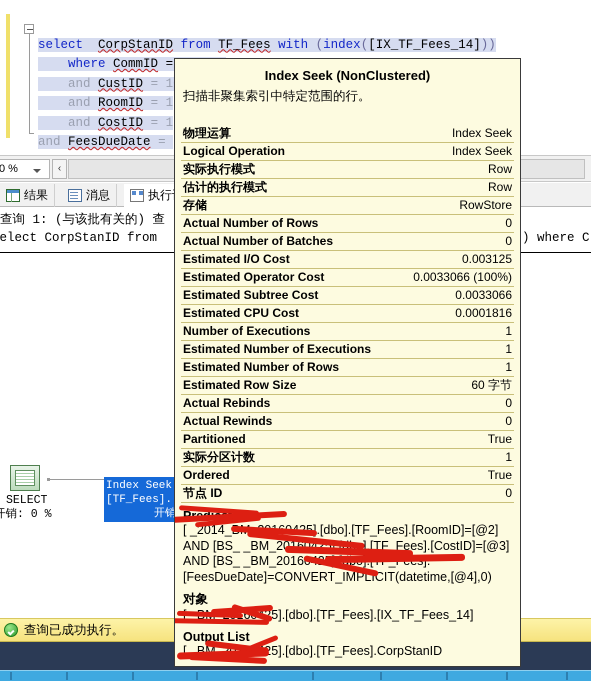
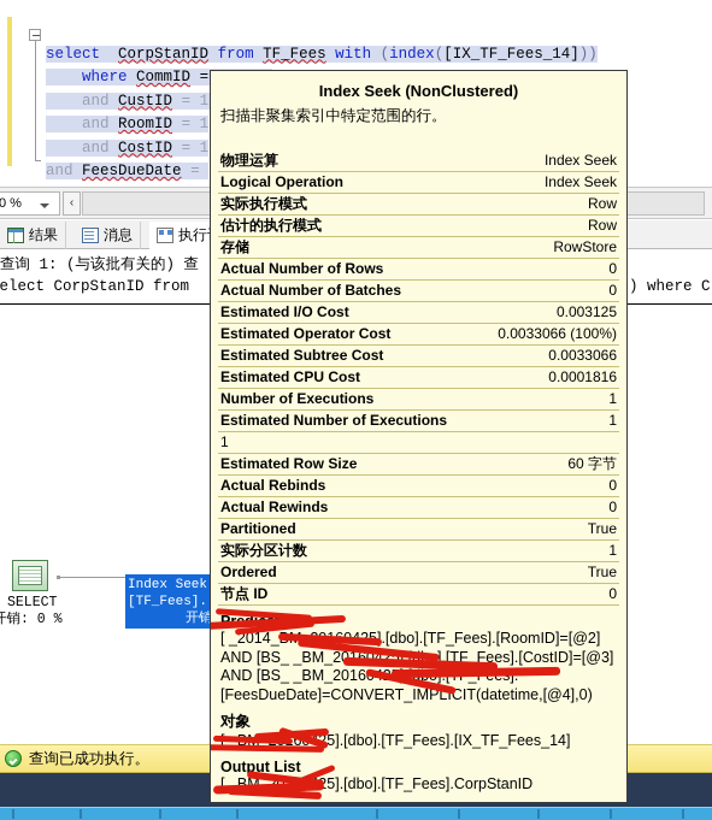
  select CorpStanID from TF_Fees with (index([IX_TF_Fees_14]))
  and RoomID = 1
  and CostID = 1
  and FeesDueDate =
  0 %
  ‹
  结果
  消息
  查询 1: (与该批有关的) 查
  elect CorpStanID from
  ) where C
  SELECT
  销: 0 %
  Index Seek
  [TF_Fees].
  开销
  查询已成功执行。
  Index Seek (NonClustered)
  扫描非聚集索引中特定范围的行。
  物理运算
  Index Seek
  Logical Operation
  Index Seek
  实际执行模式
  Row
  估计的执行模式
  Row
  存储
  RowStore
  Actual Number of Rows
  0
  Actual Number of Batches
  0
  Estimated I/O Cost
  0.003125
  Estimated Operator Cost
  0.0033066 (100%)
  Estimated Subtree Cost
  0.0033066
  Estimated CPU Cost
  0.0001816
  Number of Executions
  1
  Estimated Number of Executions
  1
- Estimated Number of Rows
  1
  Estimated Row Size
  60 字节
  Actual Rebinds
  0
  Actual Rewinds
  0
  Partitioned
  True
  实际分区计数
  1
  Ordered
  True
  节点 ID
  0
  [ _2014_.[dbo].[TF_Fees].[RoomID]=[@2] AND [BS_ _BM_20425.[TF_Fees].[CostID]=[@3] AND [BS_ _BM_2016[FeesDueDate]=CONVERT_IMPLICIT(datetime,[@4],0)
  对象
  65].[dbo].[TF_Fees].[IX_TF_Fees_14]
  Output List
  [ _B5].[dbo].[TF_Fees].CorpStanID
